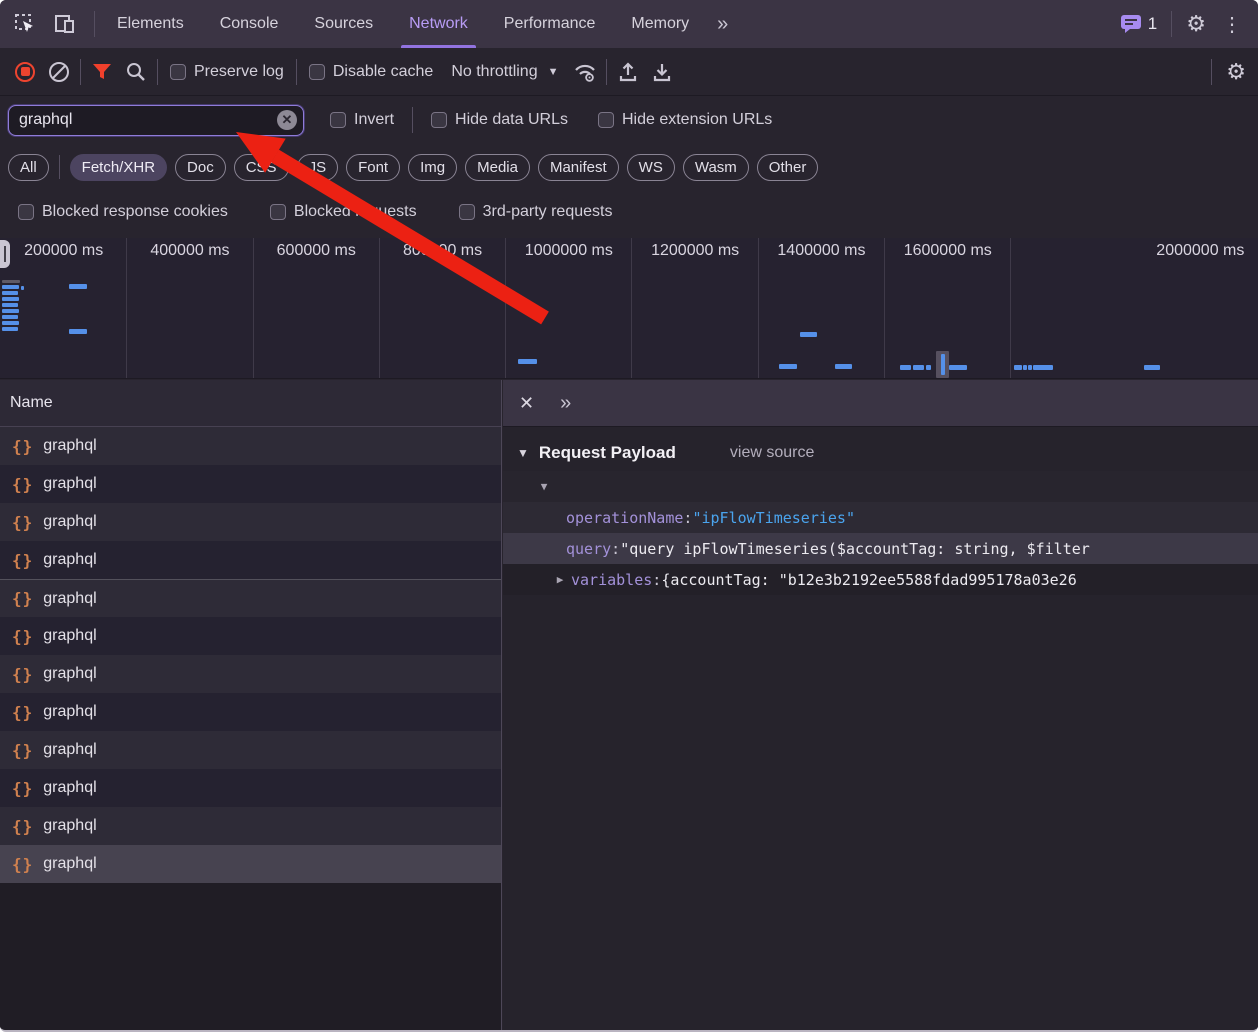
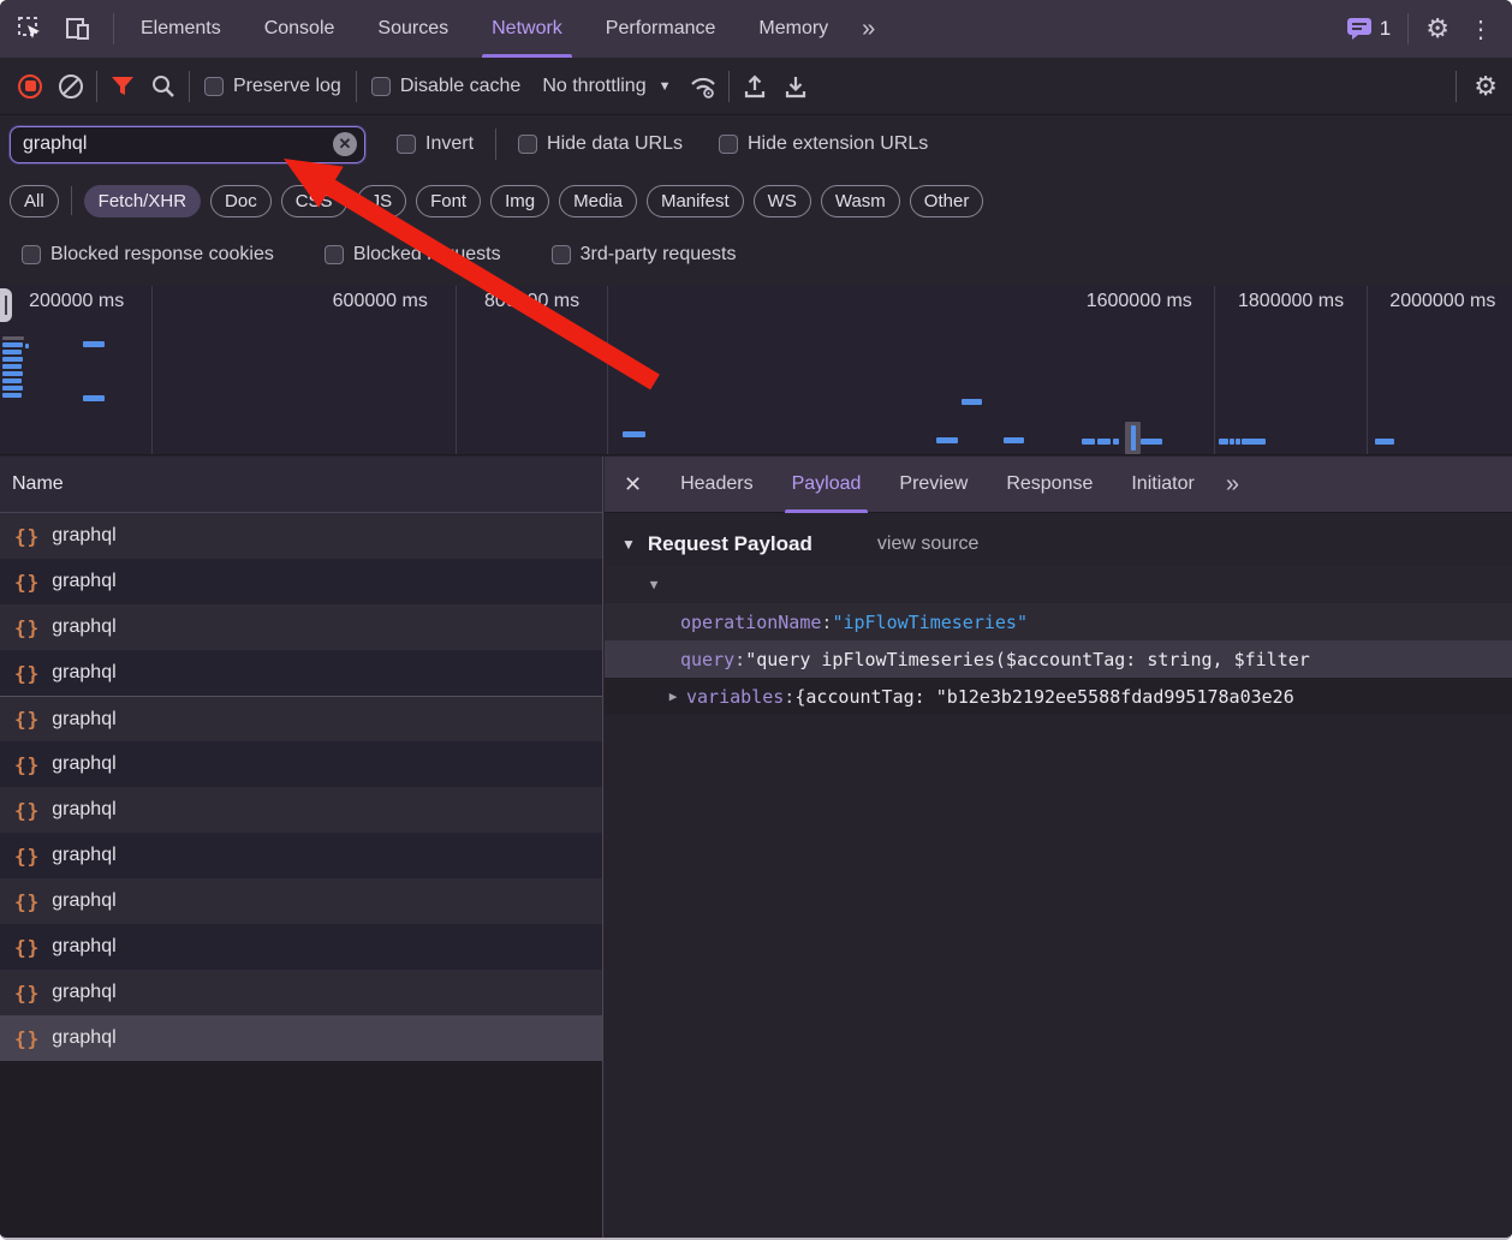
  Elements
  Console
  Sources
  Network
  Performance
  Memory
  »
  1
  ⚙
  ⋮
  Preserve log
  Disable cache
  No throttling
  ▼
  ⚙
  graphql
  ✕
  Invert
  Hide data URLs
  Hide extension URLs
  All
  Fetch/XHR
  Doc
  JS
  Font
  Img
  Media
  Manifest
  WS
  Wasm
  Other
  Blocked response cookies
  Blockeduests
  3rd-party requests
  200000 ms
- 400000 ms
  600000 ms
- 1000000 ms
- 1200000 ms
- 1400000 ms
  1600000 ms
+ 1800000 ms
  2000000 ms
  Name
  {}
  graphql
  {}
  graphql
  {}
  graphql
  {}
  graphql
  {}
  graphql
  {}
  graphql
  {}
  graphql
  {}
  graphql
  {}
  graphql
  {}
  graphql
  {}
  graphql
  {}
  graphql
  ✕
+ Headers
+ Payload
+ Preview
+ Response
+ Initiator
  »
  ▼
  Request Payload
  view source
  ▼
  operationName
  :
  "ipFlowTimeseries"
  query
  :
  "query ipFlowTimeseries($accountTag: string, $filter
  ▶
  variables
  :
  {accountTag: "b12e3b2192ee5588fdad995178a03e26
